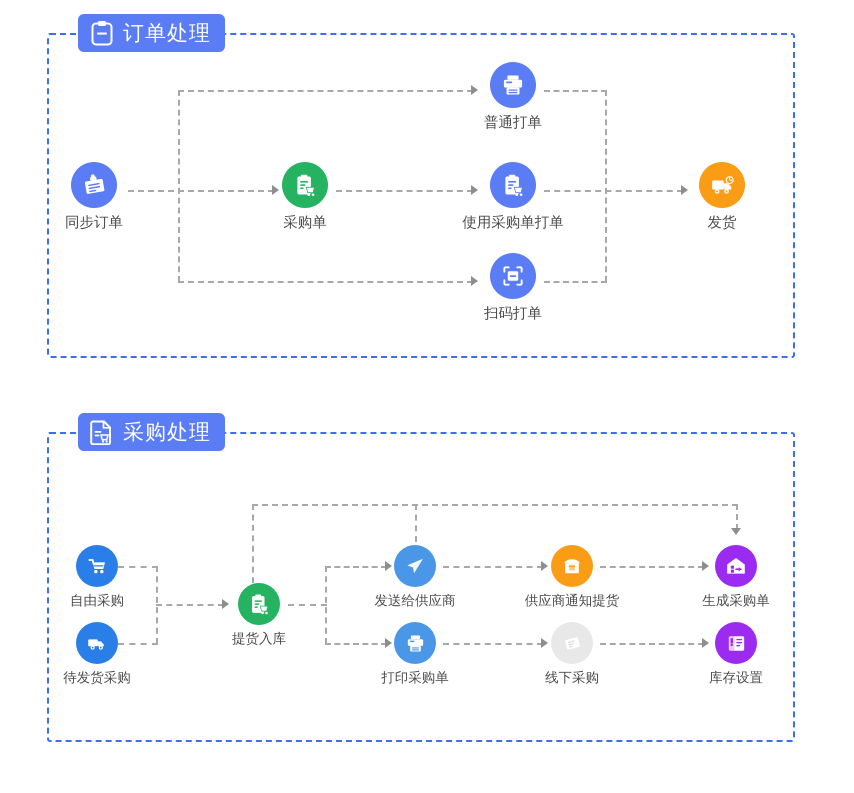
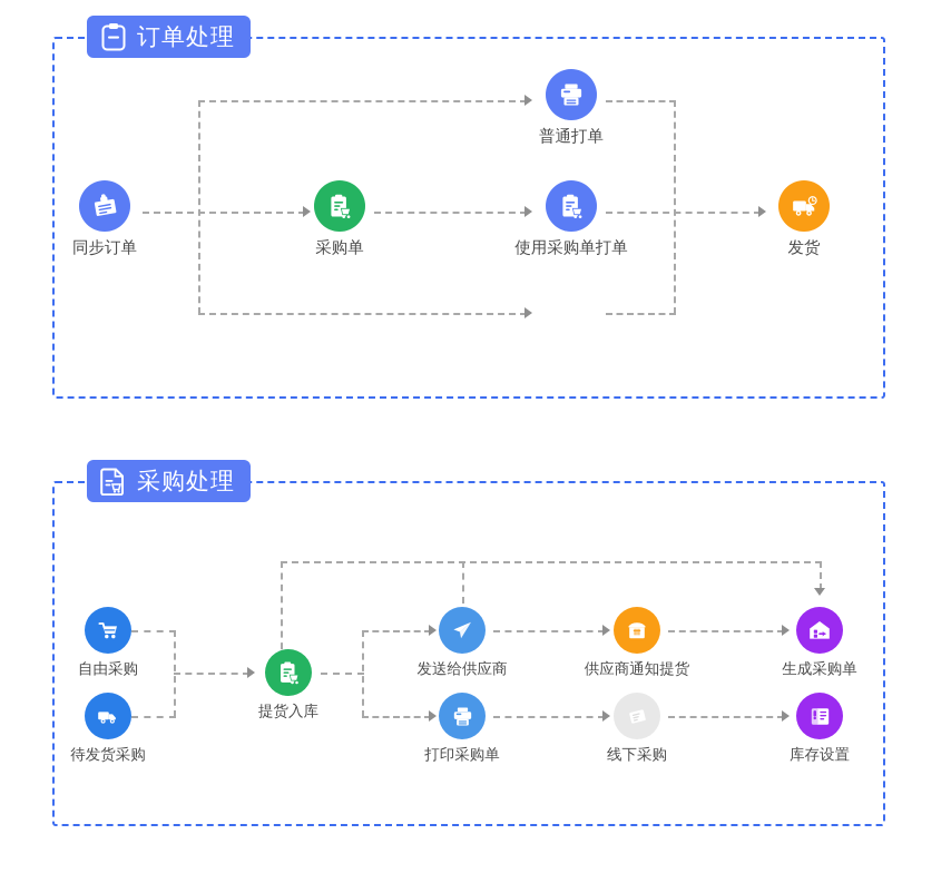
  订单处理
  同步订单
  采购单
  普通打单
  使用采购单打单
- 扫码打单
  发货
  采购处理
  自由采购
  待发货采购
  提货入库
  发送给供应商
  打印采购单
  供应商通知提货
  线下采购
  生成采购单
  库存设置
